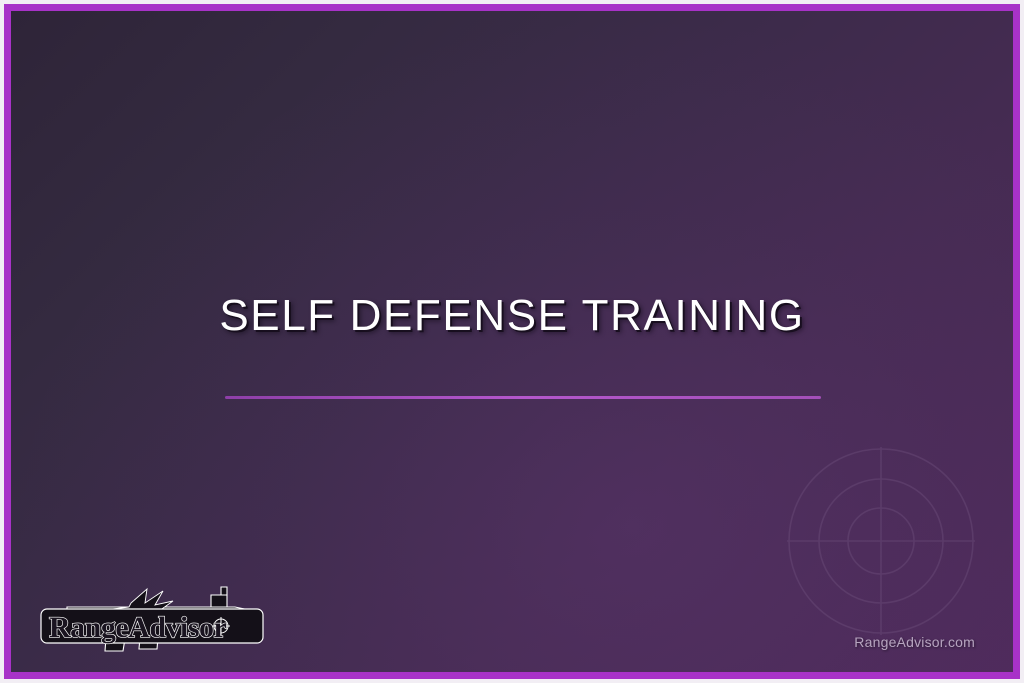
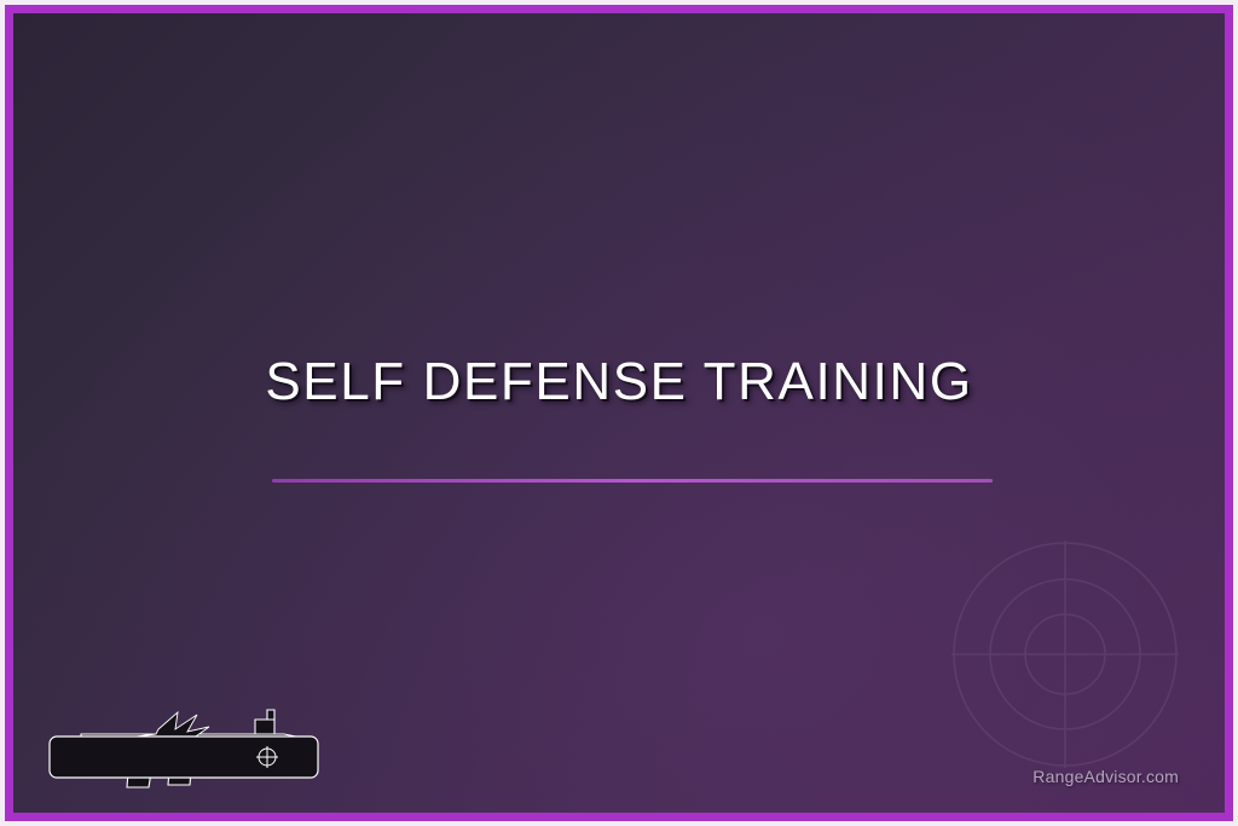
  SELF DEFENSE TRAINING
- RangeAdvisor
  RangeAdvisor.com
